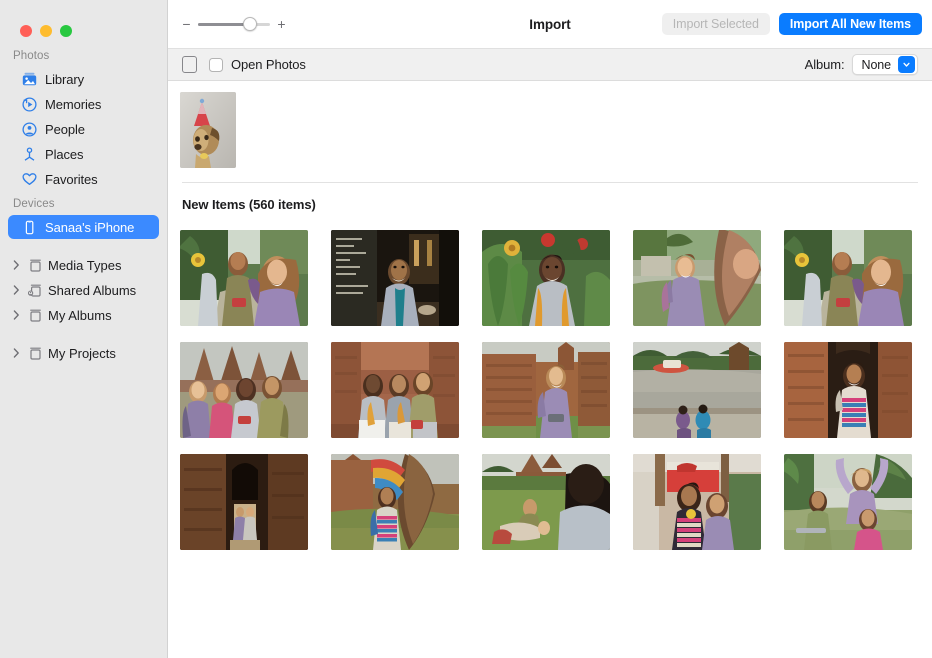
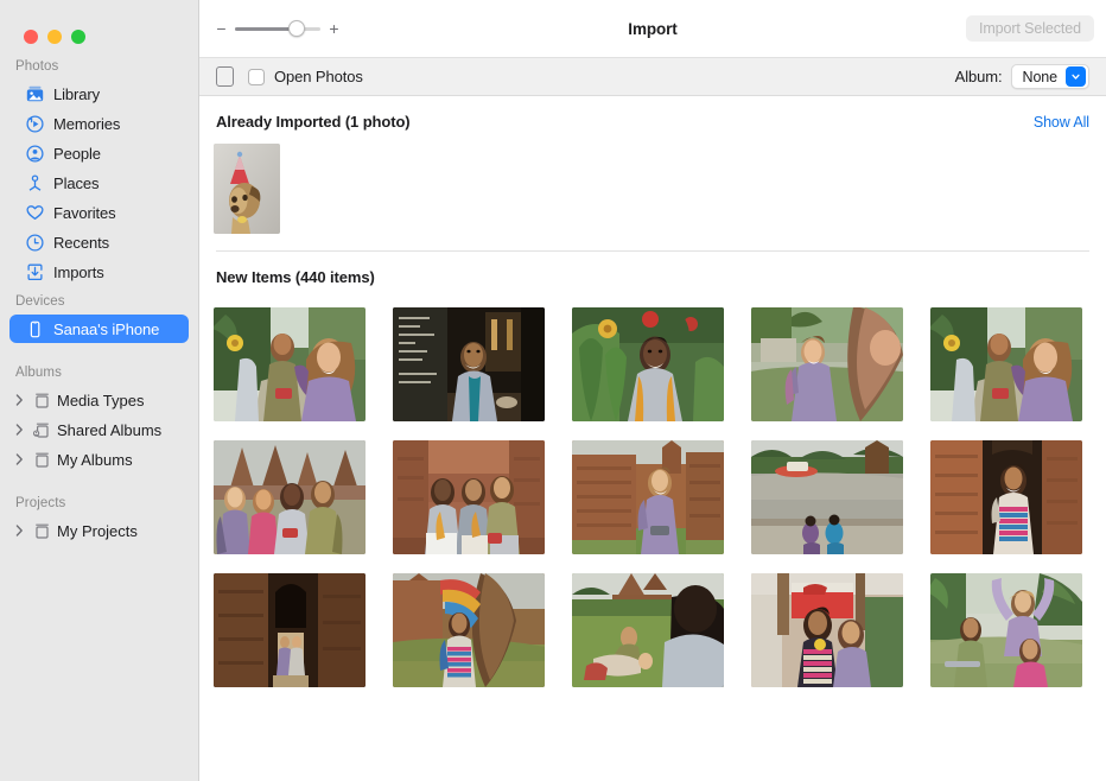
  Photos
  Library
  Memories
  People
  Places
  Favorites
+ Recents
+ Imports
  Devices
  Sanaa's iPhone
+ Albums
  Media Types
  Shared Albums
  My Albums
+ Projects
  My Projects
  −
  +
  Import
  Import Selected
- Import All New Items
  Open Photos
  Album:
  None
+ Already Imported (1 photo)
+ Show All
- New Items (560 items)
+ New Items (440 items)
